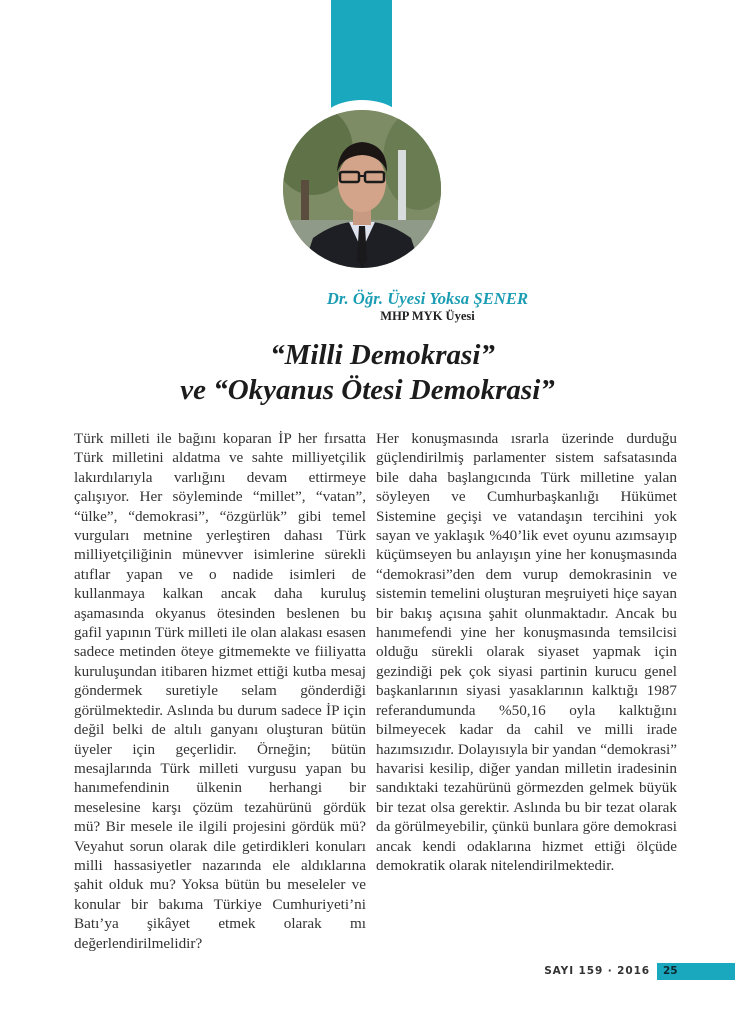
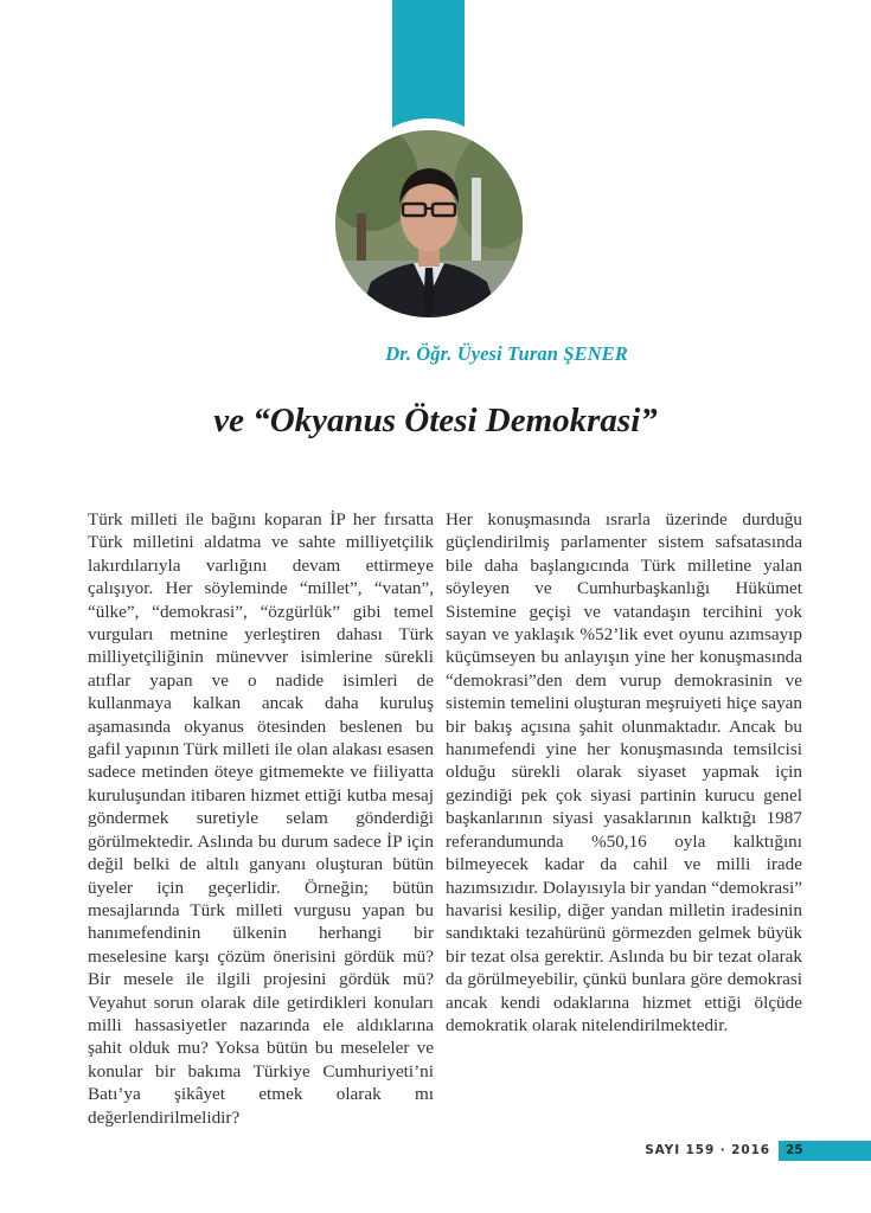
- Dr. Öğr. Üyesi Yoksa ŞENER
+ Dr. Öğr. Üyesi Turan ŞENER
- MHP MYK Üyesi
- “Milli Demokrasi”
  ve “Okyanus Ötesi Demokrasi”
- Türk milleti ile bağını koparan İP her fırsatta Türk milletini aldatma ve sahte milliyetçilik lakırdılarıyla varlığını devam ettirmeye çalışıyor. Her söyleminde “millet”, “vatan”, “ülke”, “demokrasi”, “özgürlük” gibi temel vurguları metnine yerleştiren dahası Türk milliyetçiliğinin münevver isimlerine sürekli atıflar yapan ve o nadide isimleri de kullanmaya kalkan ancak daha kuruluş aşamasında okyanus ötesinden beslenen bu gafil yapının Türk milleti ile olan alakası esasen sadece metinden öteye gitmemekte ve fiiliyatta kuruluşundan itibaren hizmet ettiği kutba mesaj göndermek suretiyle selam gönderdiği görülmektedir. Aslında bu durum sadece İP için değil belki de altılı ganyanı oluşturan bütün üyeler için geçerlidir. Örneğin; bütün mesajlarında Türk milleti vurgusu yapan bu hanımefendinin ülkenin herhangi bir meselesine karşı çözüm tezahürünü gördük mü? Bir mesele ile ilgili projesini gördük mü? Veyahut sorun olarak dile getirdikleri konuları milli hassasiyetler nazarında ele aldıklarına şahit olduk mu? Yoksa bütün bu meseleler ve konular bir bakıma Türkiye Cumhuriyeti’ni Batı’ya şikâyet etmek olarak mı değerlendirilmelidir?
+ Türk milleti ile bağını koparan İP her fırsatta Türk milletini aldatma ve sahte milliyetçilik lakırdılarıyla varlığını devam ettirmeye çalışıyor. Her söyleminde “millet”, “vatan”, “ülke”, “demokrasi”, “özgürlük” gibi temel vurguları metnine yerleştiren dahası Türk milliyetçiliğinin münevver isimlerine sürekli atıflar yapan ve o nadide isimleri de kullanmaya kalkan ancak daha kuruluş aşamasında okyanus ötesinden beslenen bu gafil yapının Türk milleti ile olan alakası esasen sadece metinden öteye gitmemekte ve fiiliyatta kuruluşundan itibaren hizmet ettiği kutba mesaj göndermek suretiyle selam gönderdiği görülmektedir. Aslında bu durum sadece İP için değil belki de altılı ganyanı oluşturan bütün üyeler için geçerlidir. Örneğin; bütün mesajlarında Türk milleti vurgusu yapan bu hanımefendinin ülkenin herhangi bir meselesine karşı çözüm önerisini gördük mü? Bir mesele ile ilgili projesini gördük mü? Veyahut sorun olarak dile getirdikleri konuları milli hassasiyetler nazarında ele aldıklarına şahit olduk mu? Yoksa bütün bu meseleler ve konular bir bakıma Türkiye Cumhuriyeti’ni Batı’ya şikâyet etmek olarak mı değerlendirilmelidir?
- Her konuşmasında ısrarla üzerinde durduğu güçlendirilmiş parlamenter sistem safsatasında bile daha başlangıcında Türk milletine yalan söyleyen ve Cumhurbaşkanlığı Hükümet Sistemine geçişi ve vatandaşın tercihini yok sayan ve yaklaşık %40’lik evet oyunu azımsayıp küçümseyen bu anlayışın yine her konuşmasında “demokrasi”den dem vurup demokrasinin ve sistemin temelini oluşturan meşruiyeti hiçe sayan bir bakış açısına şahit olunmaktadır. Ancak bu hanımefendi yine her konuşmasında temsilcisi olduğu sürekli olarak siyaset yapmak için gezindiği pek çok siyasi partinin kurucu genel başkanlarının siyasi yasaklarının kalktığı 1987 referandumunda %50,16 oyla kalktığını bilmeyecek kadar da cahil ve milli irade hazımsızıdır. Dolayısıyla bir yandan “demokrasi” havarisi kesilip, diğer yandan milletin iradesinin sandıktaki tezahürünü görmezden gelmek büyük bir tezat olsa gerektir. Aslında bu bir tezat olarak da görülmeyebilir, çünkü bunlara göre demokrasi ancak kendi odaklarına hizmet ettiği ölçüde demokratik olarak nitelendirilmektedir.
+ Her konuşmasında ısrarla üzerinde durduğu güçlendirilmiş parlamenter sistem safsatasında bile daha başlangıcında Türk milletine yalan söyleyen ve Cumhurbaşkanlığı Hükümet Sistemine geçişi ve vatandaşın tercihini yok sayan ve yaklaşık %52’lik evet oyunu azımsayıp küçümseyen bu anlayışın yine her konuşmasında “demokrasi”den dem vurup demokrasinin ve sistemin temelini oluşturan meşruiyeti hiçe sayan bir bakış açısına şahit olunmaktadır. Ancak bu hanımefendi yine her konuşmasında temsilcisi olduğu sürekli olarak siyaset yapmak için gezindiği pek çok siyasi partinin kurucu genel başkanlarının siyasi yasaklarının kalktığı 1987 referandumunda %50,16 oyla kalktığını bilmeyecek kadar da cahil ve milli irade hazımsızıdır. Dolayısıyla bir yandan “demokrasi” havarisi kesilip, diğer yandan milletin iradesinin sandıktaki tezahürünü görmezden gelmek büyük bir tezat olsa gerektir. Aslında bu bir tezat olarak da görülmeyebilir, çünkü bunlara göre demokrasi ancak kendi odaklarına hizmet ettiği ölçüde demokratik olarak nitelendirilmektedir.
  SAYI 159 · 2016
  25
